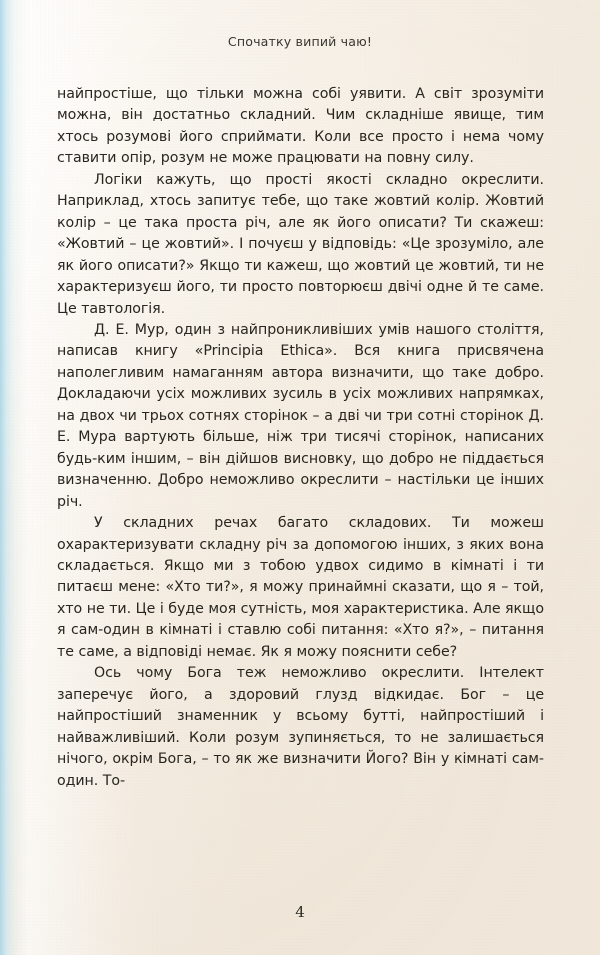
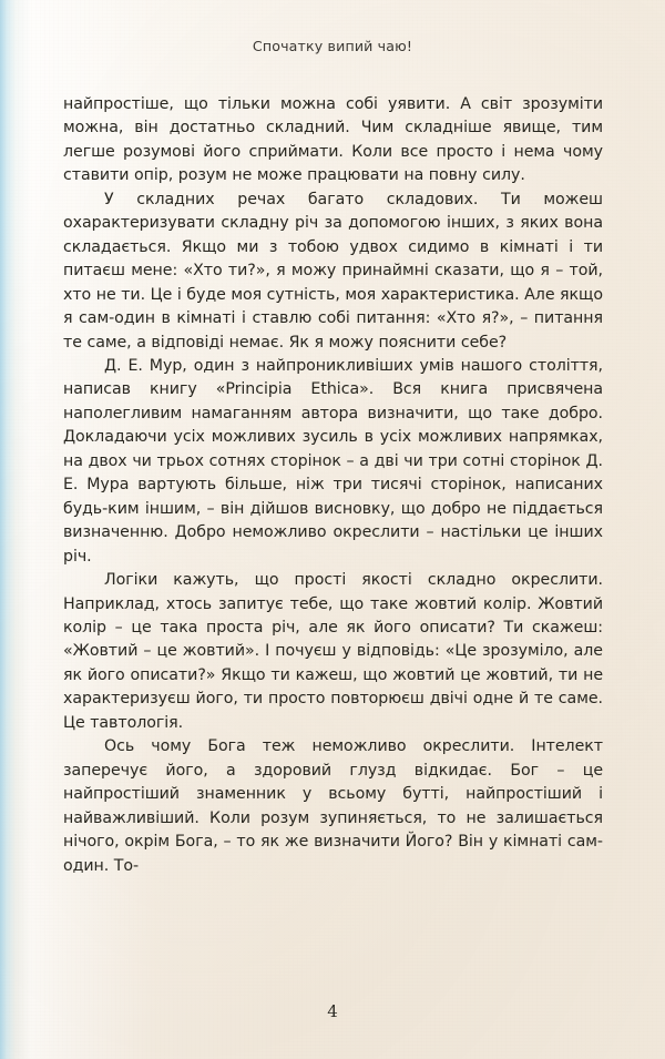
  Спочатку випий чаю!
- найпростіше, що тільки можна собі уявити. А світ зрозуміти можна, він достатньо складний. Чим складніше явище, тим хтось розумові його сприймати. Коли все просто і нема чому ставити опір, розум не може працювати на повну силу.
+ найпростіше, що тільки можна собі уявити. А світ зрозуміти можна, він достатньо складний. Чим складніше явище, тим легше розумові його сприймати. Коли все просто і нема чому ставити опір, розум не може працювати на повну силу.
- Логіки кажуть, що прості якості складно окреслити. Наприклад, хтось запитує тебе, що таке жовтий колір. Жовтий колір – це така проста річ, але як його описати? Ти скажеш: «Жовтий – це жовтий». І почуєш у відповідь: «Це зрозуміло, але як його описати?» Якщо ти кажеш, що жовтий це жовтий, ти не характеризуєш його, ти просто повторюєш двічі одне й те саме. Це тавтологія.
+ У складних речах багато складових. Ти можеш охарактеризувати складну річ за допомогою інших, з яких вона складається. Якщо ми з тобою удвох сидимо в кімнаті і ти питаєш мене: «Хто ти?», я можу принаймні сказати, що я – той, хто не ти. Це і буде моя сутність, моя характеристика. Але якщо я сам-один в кімнаті і ставлю собі питання: «Хто я?», – питання те саме, а відповіді немає. Як я можу пояснити себе?
  Д. Е. Мур, один з найпроникливіших умів нашого століття, написав книгу «Principia Ethica». Вся книга присвячена наполегливим намаганням автора визначити, що таке добро. Докладаючи усіх можливих зусиль в усіх можливих напрямках, на двох чи трьох сотнях сторінок – а дві чи три сотні сторінок Д. Е. Мура вартують більше, ніж три тисячі сторінок, написаних будь-ким іншим, – він дійшов висновку, що добро не піддається визначенню. Добро неможливо окреслити – настільки це інших річ.
- У складних речах багато складових. Ти можеш охарактеризувати складну річ за допомогою інших, з яких вона складається. Якщо ми з тобою удвох сидимо в кімнаті і ти питаєш мене: «Хто ти?», я можу принаймні сказати, що я – той, хто не ти. Це і буде моя сутність, моя характеристика. Але якщо я сам-один в кімнаті і ставлю собі питання: «Хто я?», – питання те саме, а відповіді немає. Як я можу пояснити себе?
+ Логіки кажуть, що прості якості складно окреслити. Наприклад, хтось запитує тебе, що таке жовтий колір. Жовтий колір – це така проста річ, але як його описати? Ти скажеш: «Жовтий – це жовтий». І почуєш у відповідь: «Це зрозуміло, але як його описати?» Якщо ти кажеш, що жовтий це жовтий, ти не характеризуєш його, ти просто повторюєш двічі одне й те саме. Це тавтологія.
  Ось чому Бога теж неможливо окреслити. Інтелект заперечує його, а здоровий глузд відкидає. Бог – це найпростіший знаменник у всьому бутті, найпростіший і найважливіший. Коли розум зупиняється, то не залишається нічого, окрім Бога, – то як же визначити Його? Він у кімнаті сам-один. То-
  4
